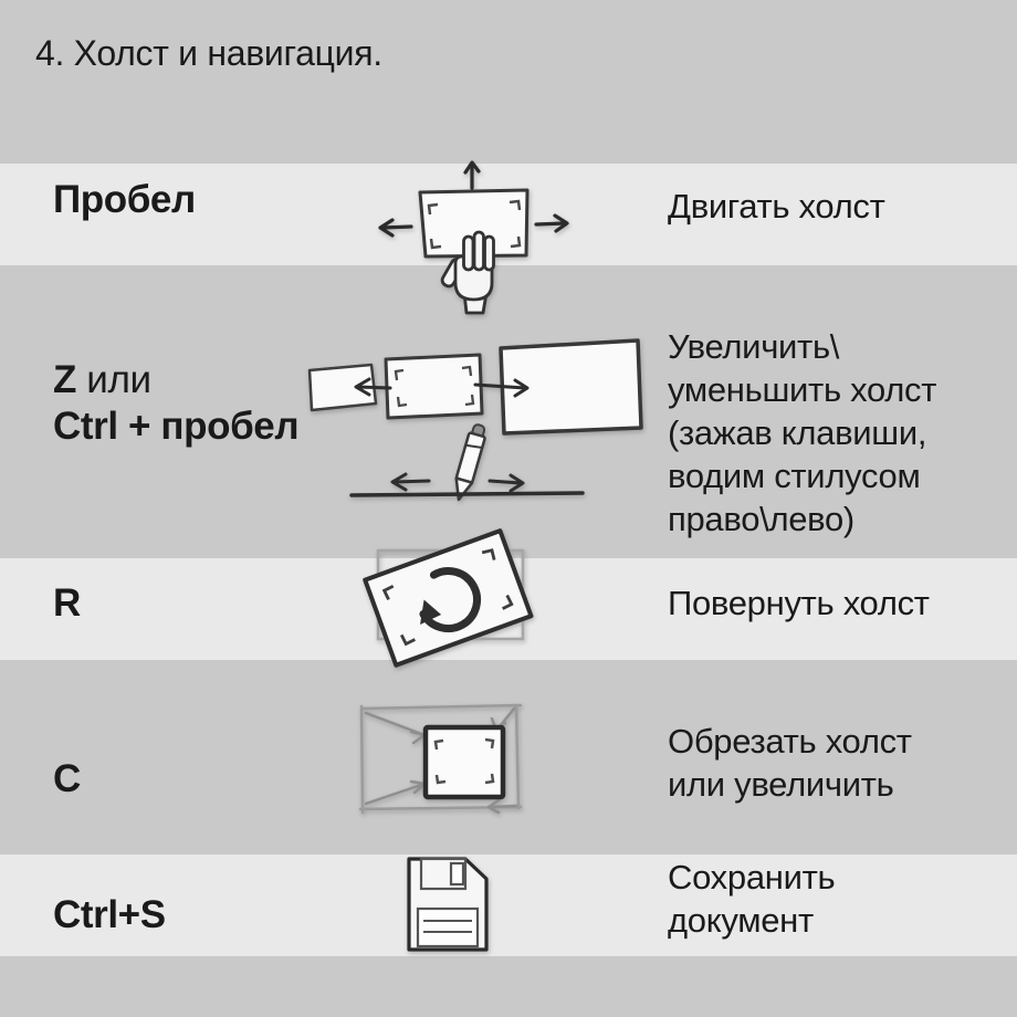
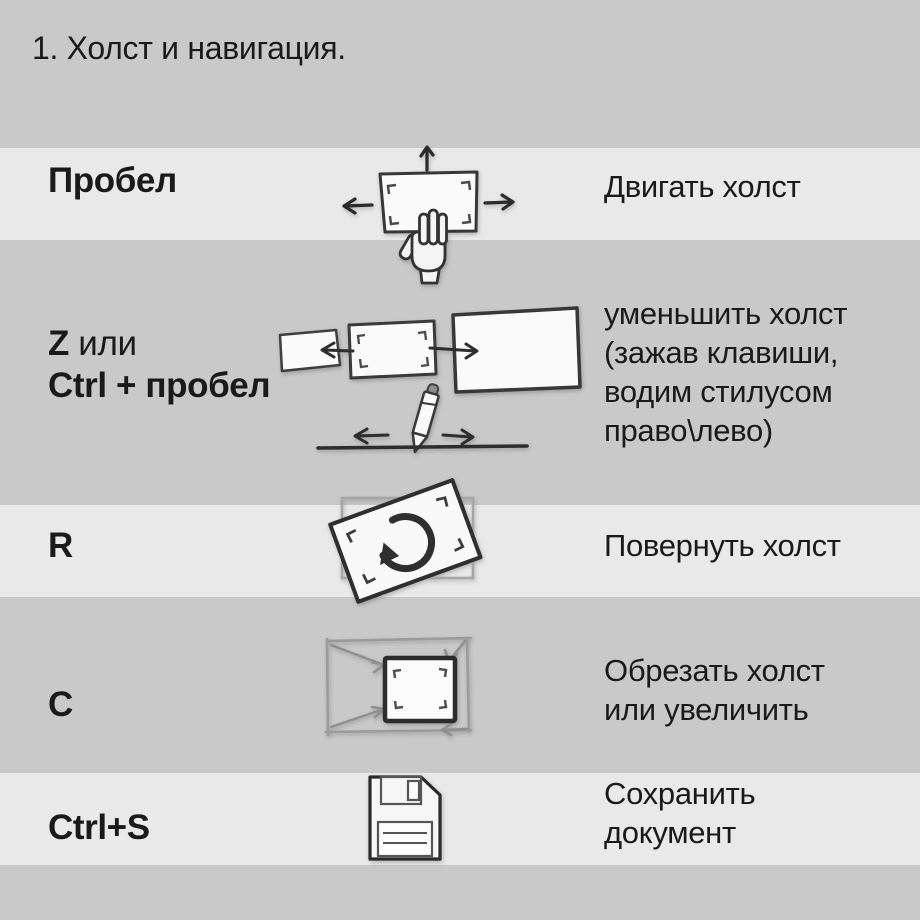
- 4. Холст и навигация.
+ 1. Холст и навигация.
  Пробел
  Двигать холст
  Z или
  Ctrl + пробел
- Увеличить\
  уменьшить холст
  (зажав клавиши,
  водим стилусом
  право\лево)
  R
  Повернуть холст
  C
  Обрезать холст
  или увеличить
  Ctrl+S
  Сохранить
  документ
